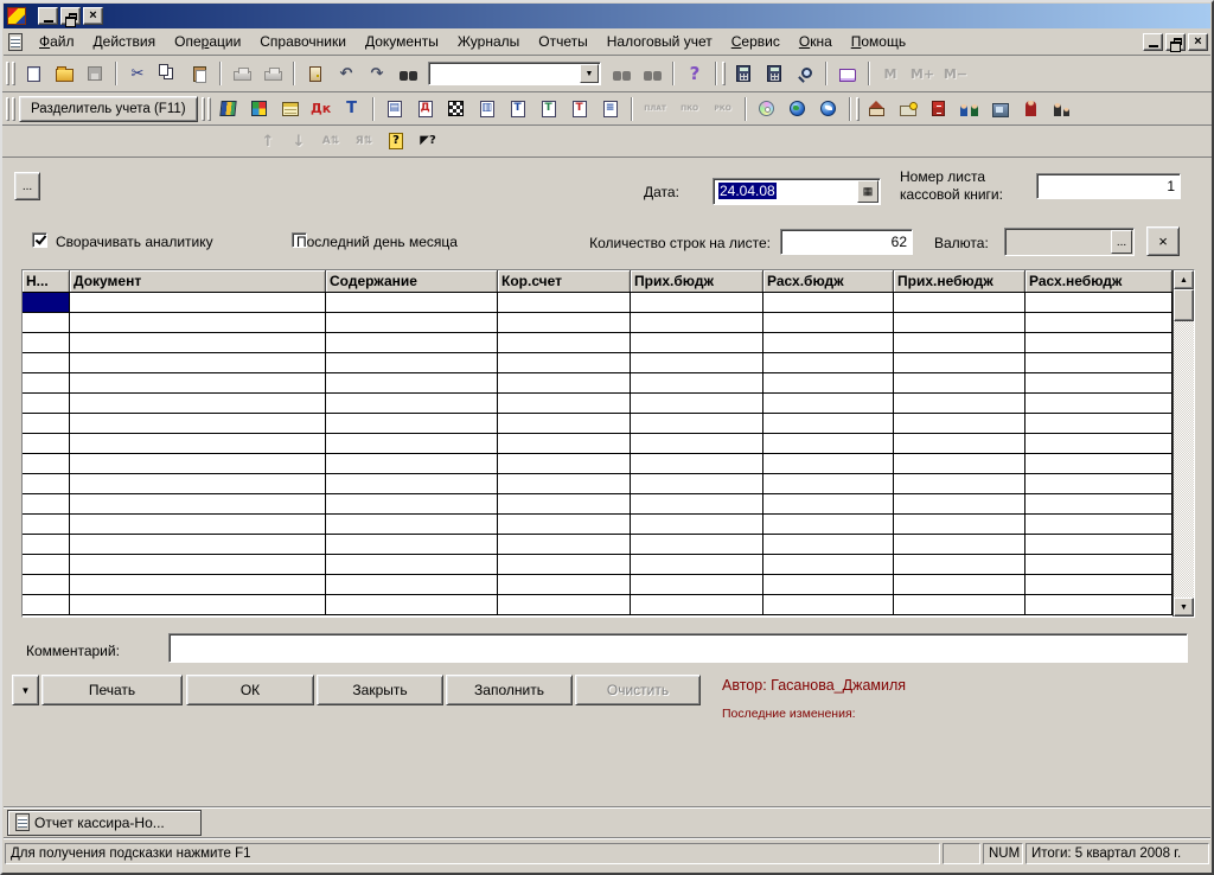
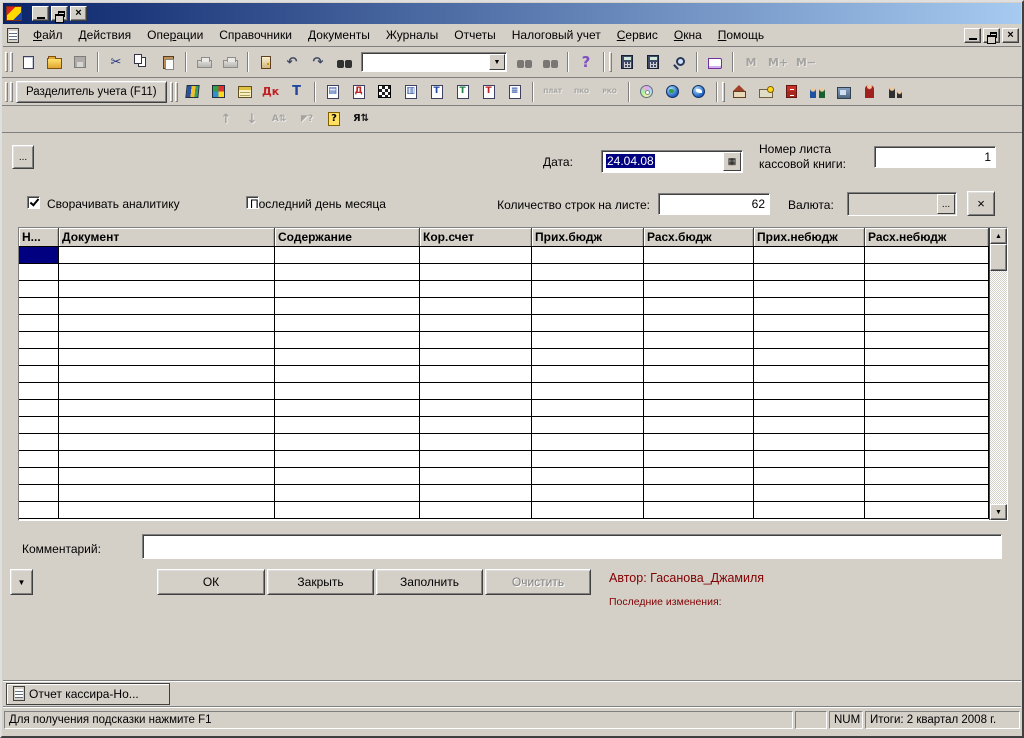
  ×
  Файл
  Действия
  Операции
  Справочники
  Документы
  Журналы
  Отчеты
  Налоговый учет
  Сервис
  Окна
  Помощь
  ×
  ✂
  ↶
  ↷
  ?
  M
  M+
  M−
  Разделитель учета (F11)
  Дк
  Т
  ▤
  Д
  ▥
  Т
  Т
  Т
  ≡
  ↑
  ↓
  А⇅
- Я⇅
+ ◤?
  ?
- ◤?
+ Я⇅
  ...
  Дата:
  24.04.08
  ▦
  Номер листа
  кассовой книги:
  1
  Сворачивать аналитику
  Последний день месяца
  Количество строк на листе:
  62
  Валюта:
  ...
  ×
  Н...
  Документ
  Содержание
  Кор.счет
  Прих.бюдж
  Расх.бюдж
  Прих.небюдж
  Расх.небюдж
  Комментарий:
  ▼
- Печать
  ОК
  Закрыть
  Заполнить
  Очистить
  Автор: Гасанова_Джамиля
  Последние изменения:
  Отчет кассира-Но...
  Для получения подсказки нажмите F1
  NUM
- Итоги: 5 квартал 2008 г.
+ Итоги: 2 квартал 2008 г.
